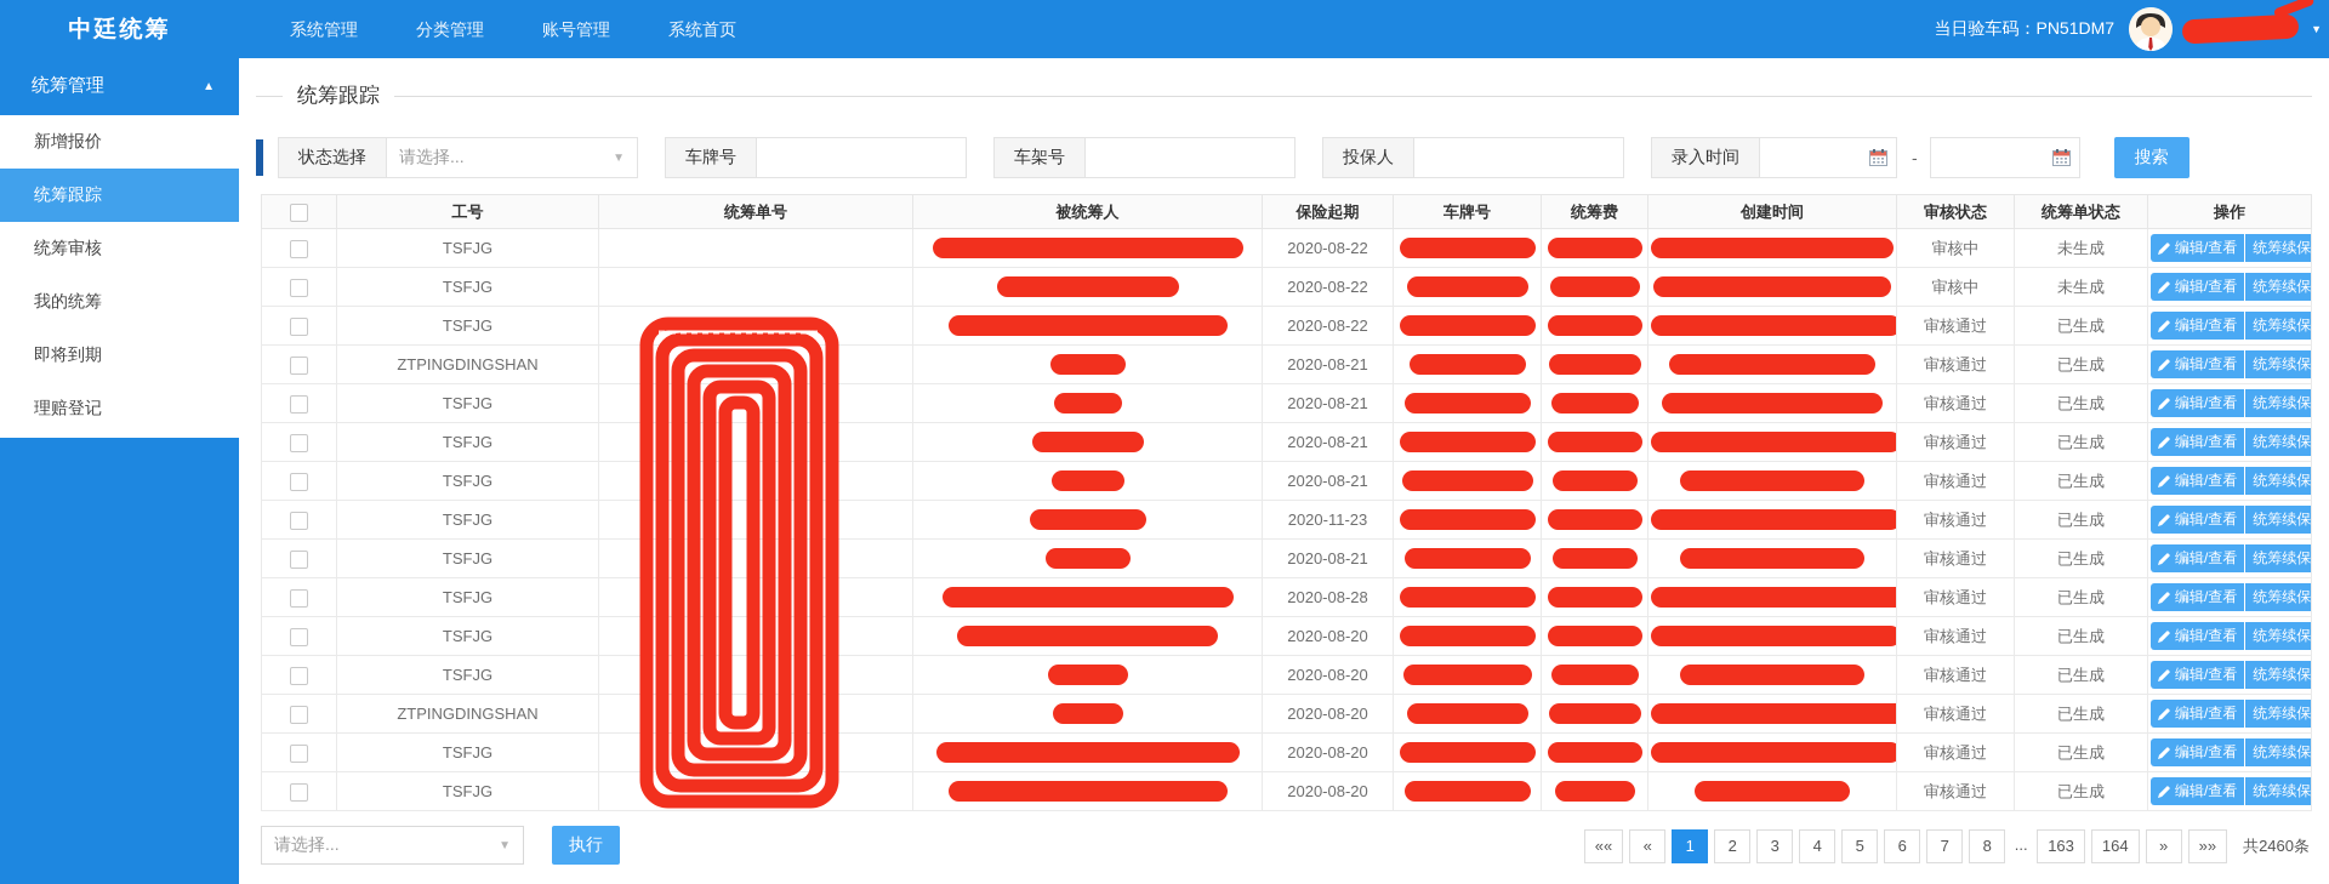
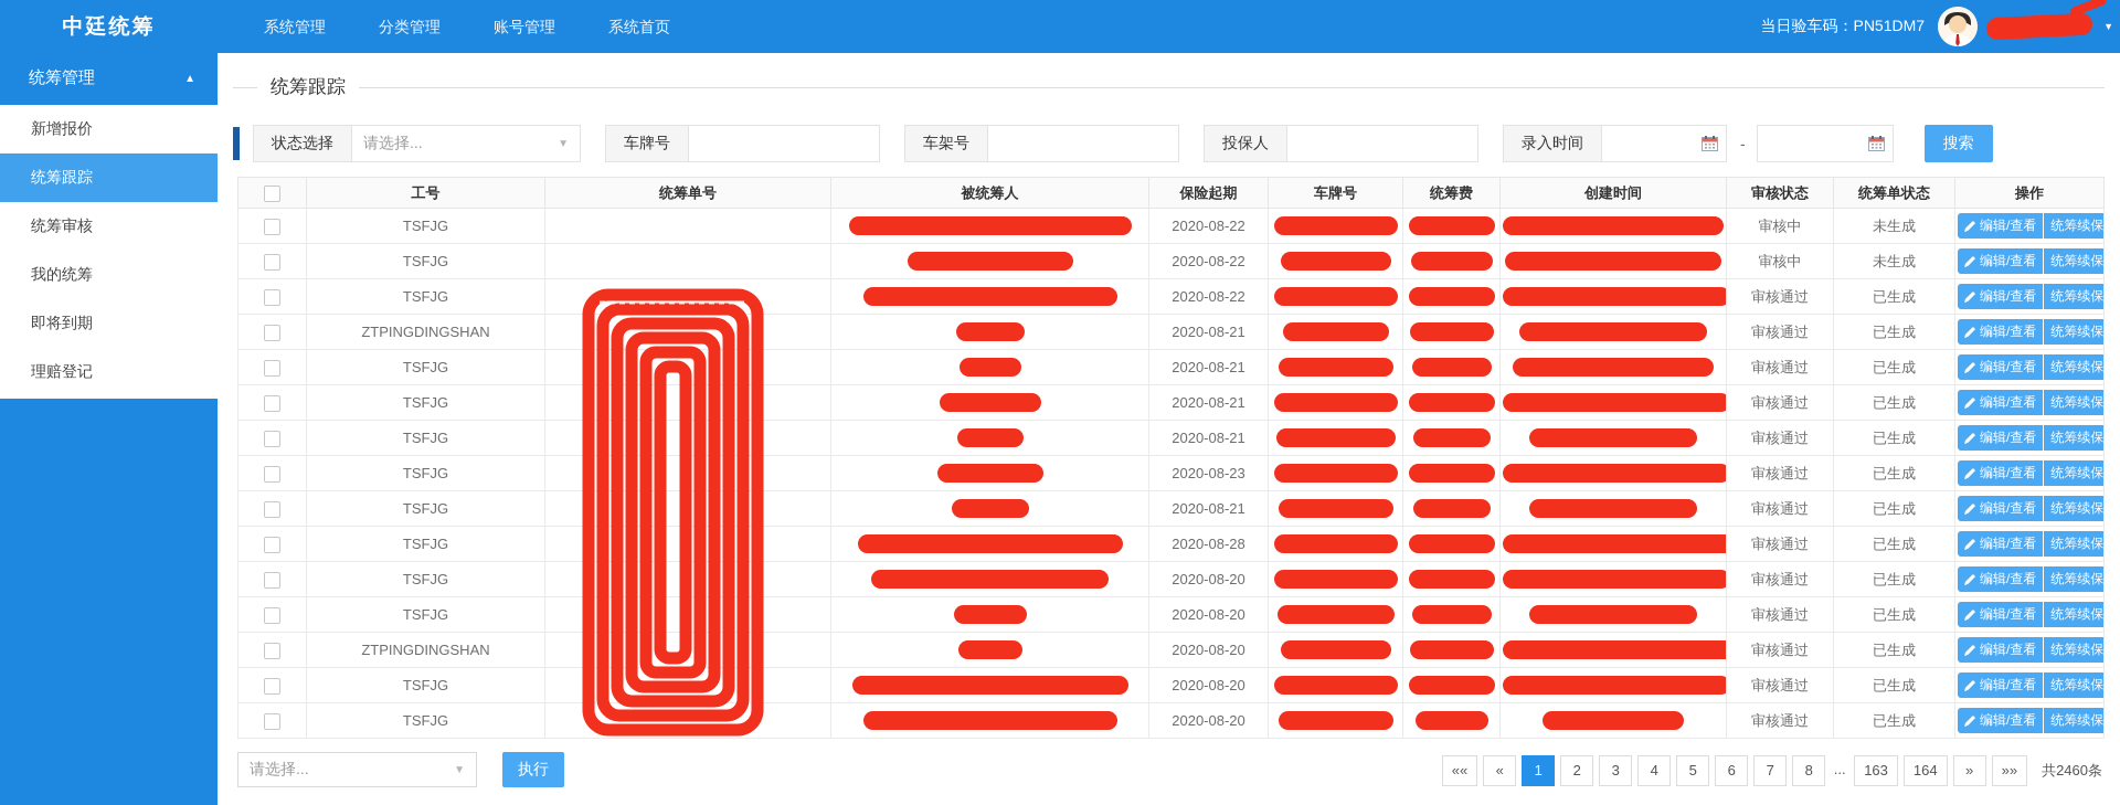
  中廷统筹
  系统管理
  分类管理
  账号管理
  系统首页
  当日验车码：PN51DM7
  ▼
  统筹管理
  ▲
  新增报价
  统筹跟踪
  统筹审核
  我的统筹
  即将到期
  理赔登记
  统筹跟踪
  状态选择
  请选择...
  ▼
  车牌号
  车架号
  投保人
  录入时间
  -
  搜索
  	工号	统筹单号	被统筹人	保险起期	车牌号	统筹费	创建时间	审核状态	统筹单状态	操作
  	TSFJG			2020-08-22				审核中	未生成	编辑/查看 统筹续保
  	TSFJG			2020-08-22				审核中	未生成	编辑/查看 统筹续保
  	TSFJG			2020-08-22				审核通过	已生成	编辑/查看 统筹续保
  	ZTPINGDINGSHAN			2020-08-21				审核通过	已生成	编辑/查看 统筹续保
  	TSFJG			2020-08-21				审核通过	已生成	编辑/查看 统筹续保
  	TSFJG			2020-08-21				审核通过	已生成	编辑/查看 统筹续保
  	TSFJG			2020-08-21				审核通过	已生成	编辑/查看 统筹续保
- 	TSFJG			2020-11-23				审核通过	已生成	编辑/查看 统筹续保
+ 	TSFJG			2020-08-23				审核通过	已生成	编辑/查看 统筹续保
  	TSFJG			2020-08-21				审核通过	已生成	编辑/查看 统筹续保
  	TSFJG			2020-08-28				审核通过	已生成	编辑/查看 统筹续保
  	TSFJG			2020-08-20				审核通过	已生成	编辑/查看 统筹续保
  	TSFJG			2020-08-20				审核通过	已生成	编辑/查看 统筹续保
  	ZTPINGDINGSHAN			2020-08-20				审核通过	已生成	编辑/查看 统筹续保
  	TSFJG			2020-08-20				审核通过	已生成	编辑/查看 统筹续保
  	TSFJG			2020-08-20				审核通过	已生成	编辑/查看 统筹续保
  请选择...
  ▼
  执行
  ««
  «
  1
  2
  3
  4
  5
  6
  7
  8
  ...
  163
  164
  »
  »»
  共2460条
